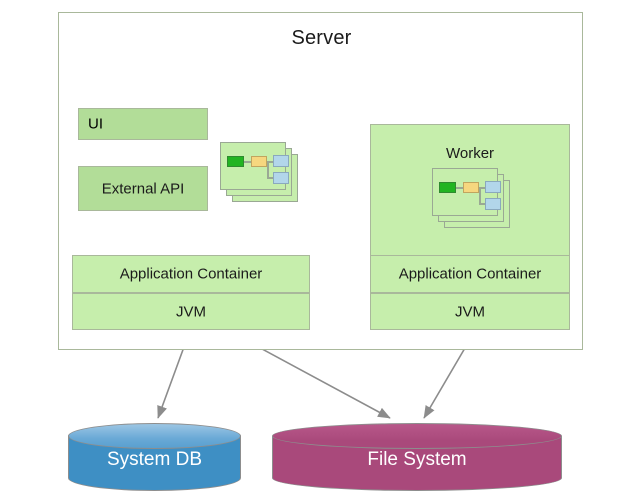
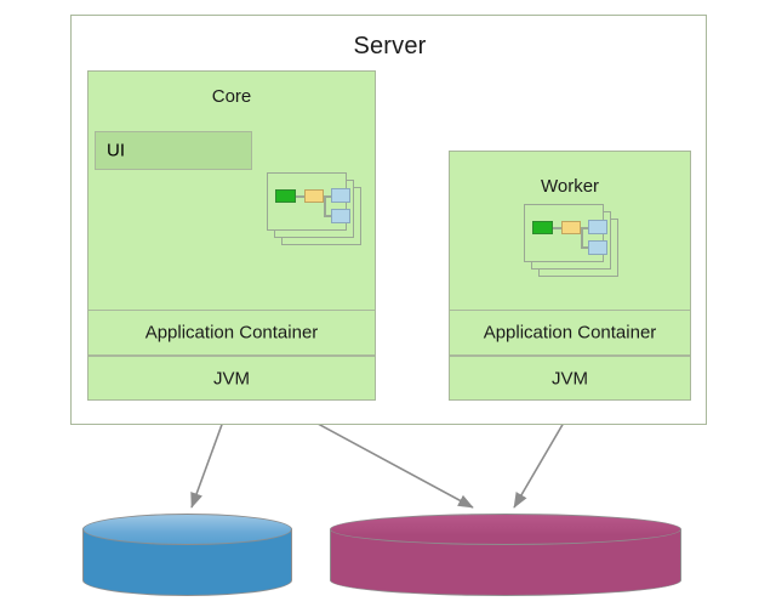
  Server
+ Core
  UI
- External API
  Application Container
  JVM
  Worker
  Application Container
  JVM
- System DB
- File System
